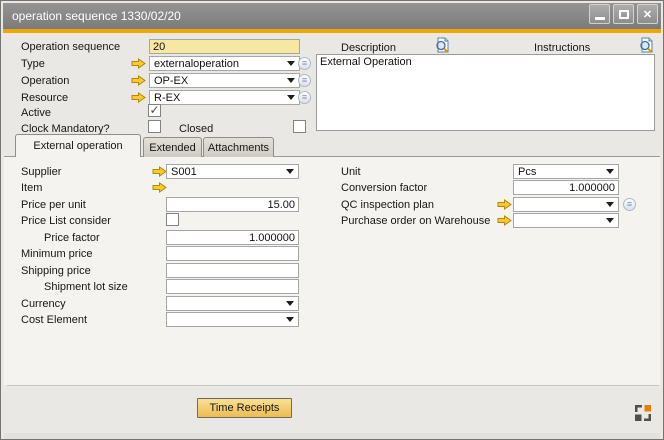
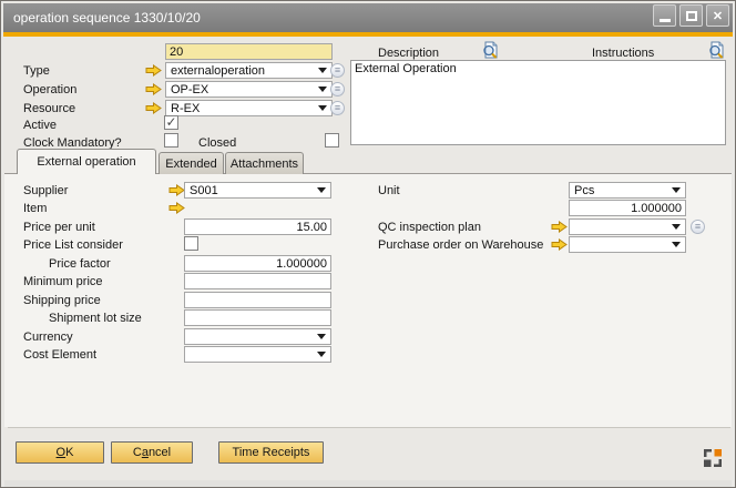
- operation sequence 1330/02/20
+ operation sequence 1330/10/20
  ✕
- Operation sequence
  20
  Type
  externaloperation
  ≡
  Operation
  OP-EX
  ≡
  Resource
  R-EX
  ≡
  Active
  ✓
  Clock Mandatory?
  Closed
  Description
  Instructions
  External Operation
  External operation
  Extended
  Attachments
  Supplier
  S001
  Item
  Price per unit
  15.00
  Price List consider
  Price factor
  1.000000
  Minimum price
  Shipping price
  Shipment lot size
  Currency
  Cost Element
  Unit
  Pcs
- Conversion factor
  1.000000
  QC inspection plan
  ≡
  Purchase order on Warehouse
+ O
+ K
+ C
+ a
+ ncel
  Time Receipts
